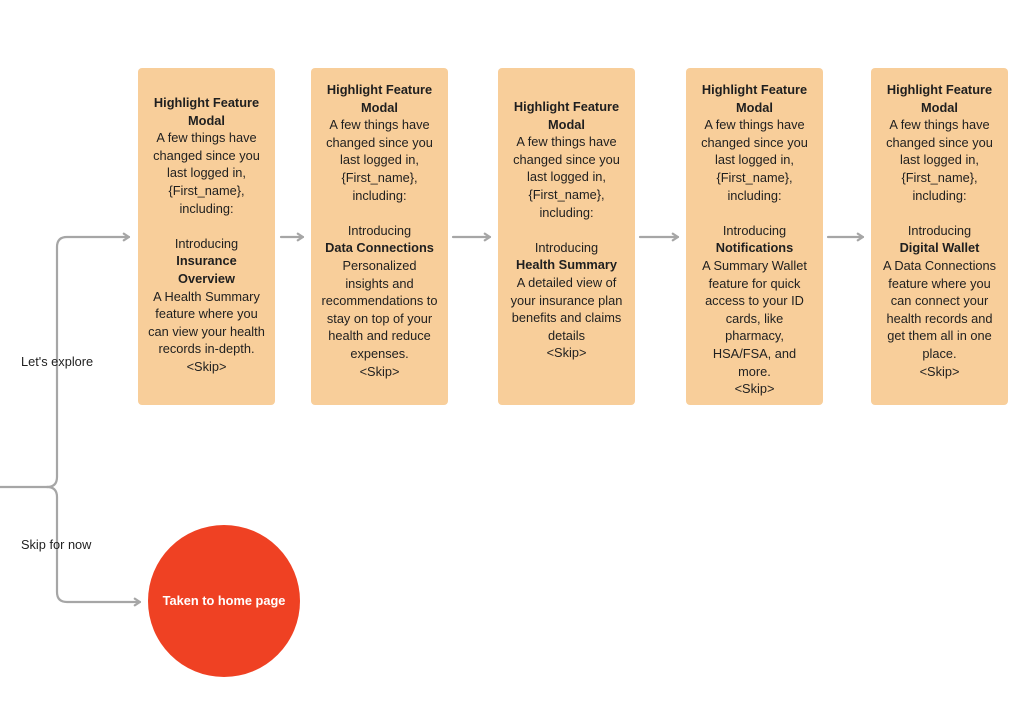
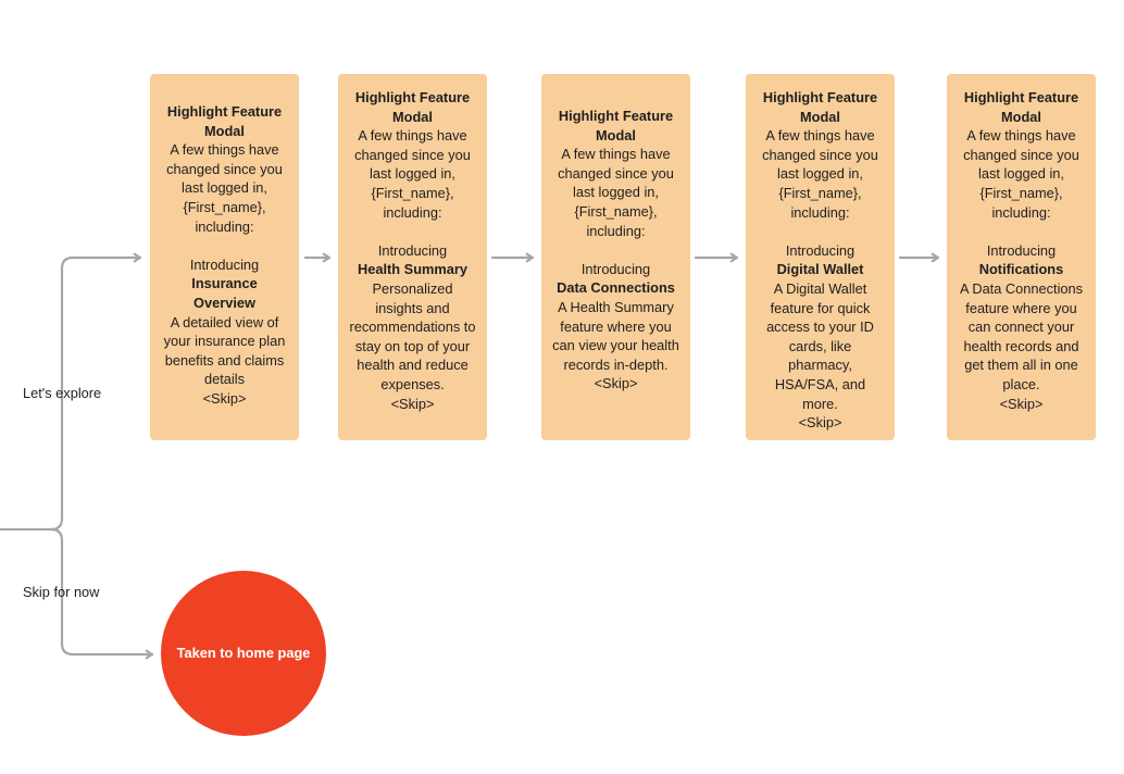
  Let's explore
  Skip for now
  Highlight Feature Modal
  A few things have changed since you last logged in, {First_name}, including:
  Introducing
  Insurance Overview
- A Health Summary feature where you can view your health records in-depth.
+ A detailed view of your insurance plan benefits and claims details
  <Skip>
  Highlight Feature Modal
  A few things have changed since you last logged in, {First_name}, including:
  Introducing
- Data Connections
+ Health Summary
  Personalized insights and recommendations to stay on top of your health and reduce expenses.
  <Skip>
  Highlight Feature Modal
  A few things have changed since you last logged in, {First_name}, including:
  Introducing
- Health Summary
+ Data Connections
- A detailed view of your insurance plan benefits and claims details
+ A Health Summary feature where you can view your health records in-depth.
  <Skip>
  Highlight Feature Modal
  A few things have changed since you last logged in, {First_name}, including:
  Introducing
- Notifications
+ Digital Wallet
- A Summary Wallet feature for quick access to your ID cards, like pharmacy, HSA/FSA, and more.
+ A Digital Wallet feature for quick access to your ID cards, like pharmacy, HSA/FSA, and more.
  <Skip>
  Highlight Feature Modal
  A few things have changed since you last logged in, {First_name}, including:
  Introducing
- Digital Wallet
+ Notifications
  A Data Connections feature where you can connect your health records and get them all in one place.
  <Skip>
  Taken to home page
